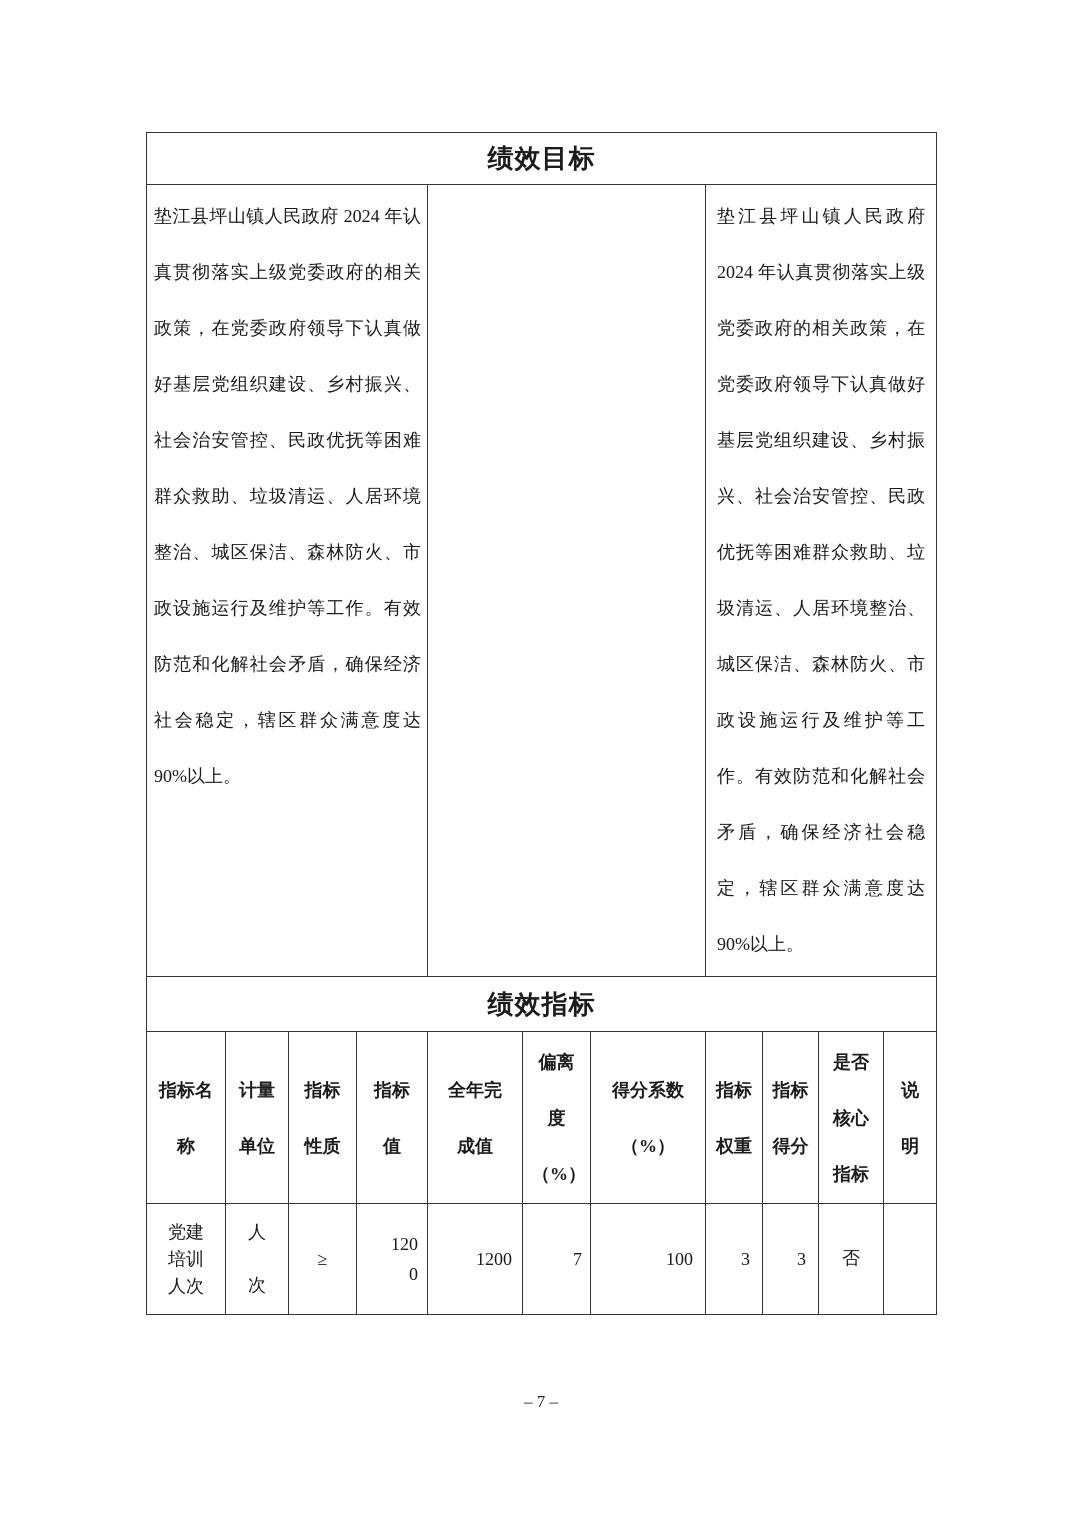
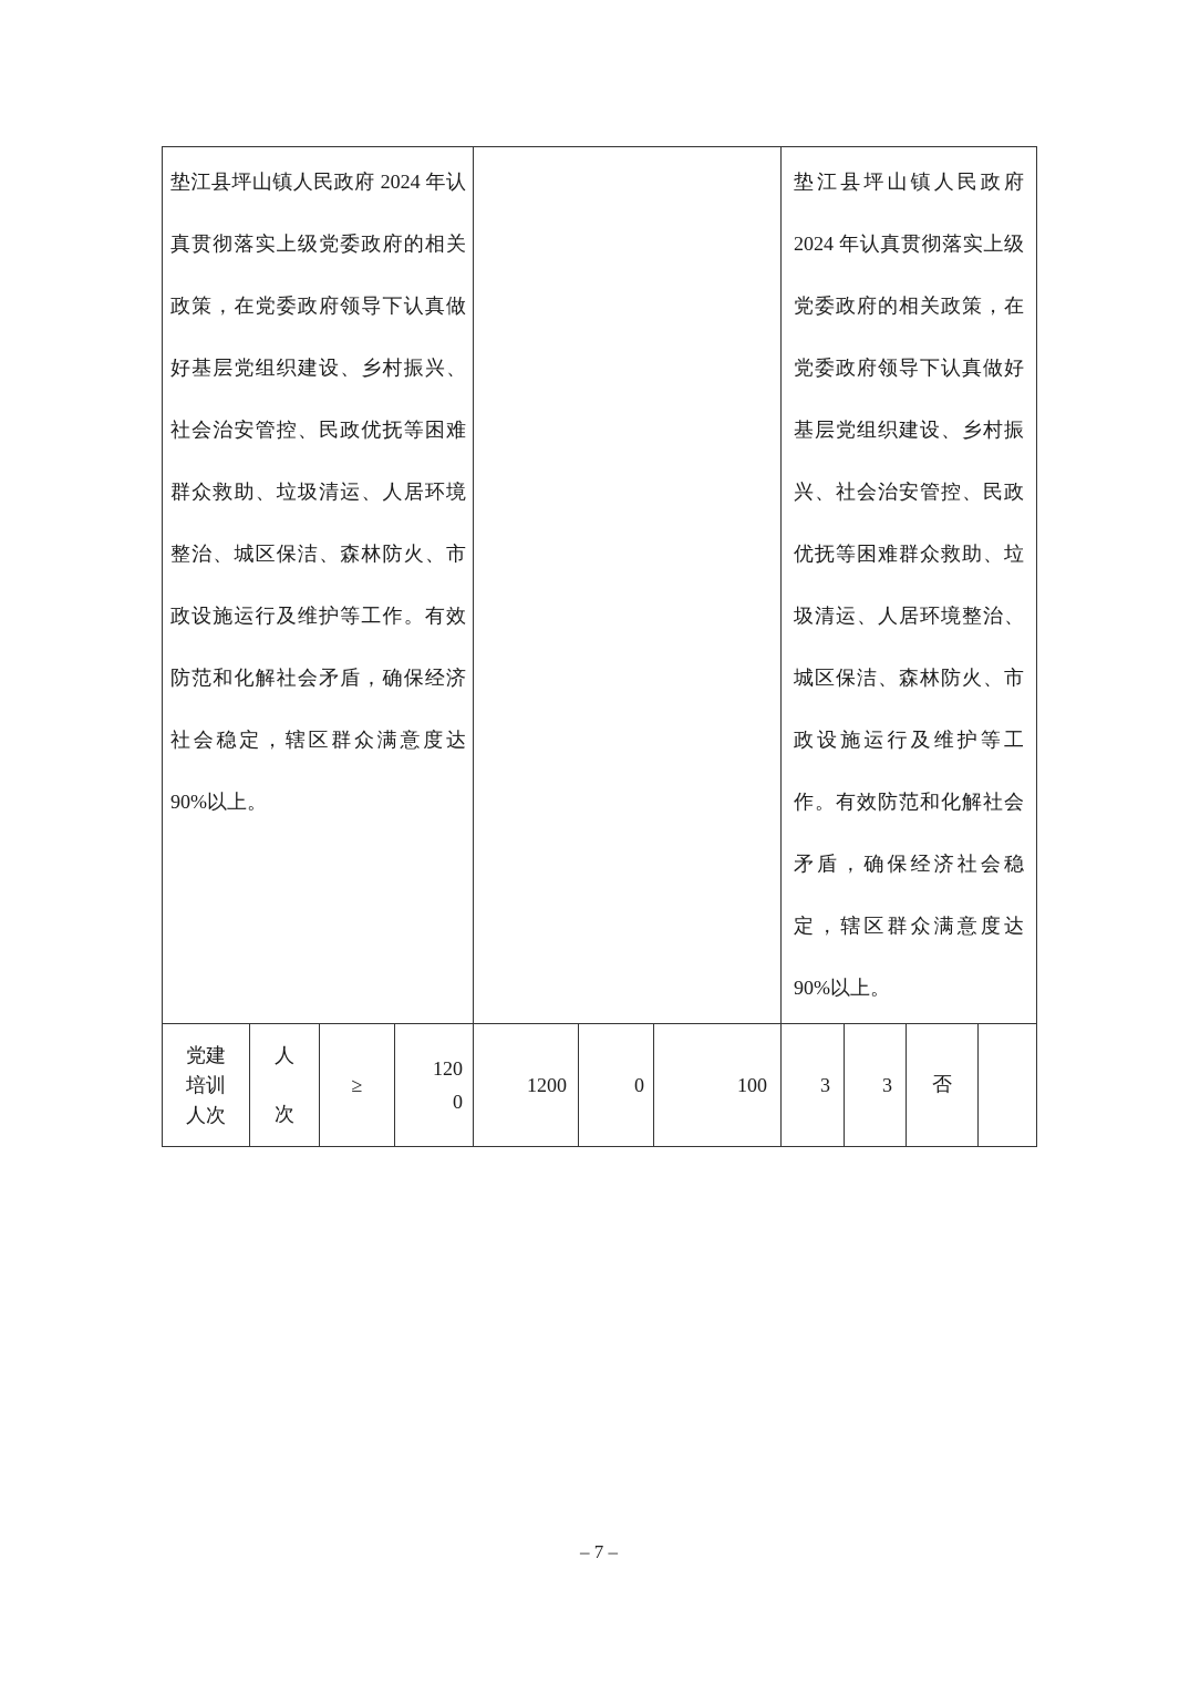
- 绩效目标
  垫江县坪山镇人民政府 2024 年认真贯彻落实上级党委政府的相关政策，在党委政府领导下认真做好基层党组织建设、乡村振兴、社会治安管控、民政优抚等困难群众救助、垃圾清运、人居环境整治、城区保洁、森林防火、市政设施运行及维护等工作。有效防范和化解社会矛盾，确保经济社会稳定，辖区群众满意度达 90%以上。		垫江县坪山镇人民政府 2024 年认真贯彻落实上级党委政府的相关政策，在党委政府领导下认真做好基层党组织建设、乡村振兴、社会治安管控、民政优抚等困难群众救助、垃圾清运、人居环境整治、城区保洁、森林防火、市政设施运行及维护等工作。有效防范和化解社会矛盾，确保经济社会稳定，辖区群众满意度达 90%以上。
- 绩效指标
- 指标名称	计量单位	指标性质	指标值	全年完成值	偏离度（%）	得分系数（%）	指标权重	指标得分	是否核心指标	说明
- 党建培训人次	人次	≥	1200	1200	7	100	3	3	否
+ 党建培训人次	人次	≥	1200	1200	0	100	3	3	否
  – 7 –
